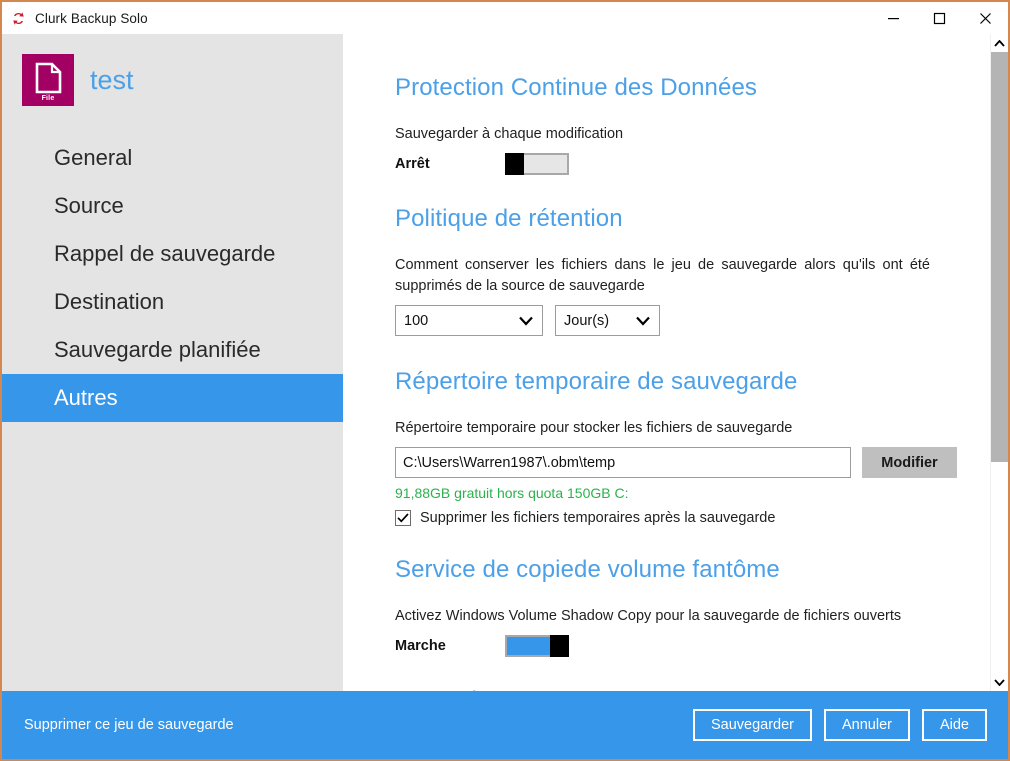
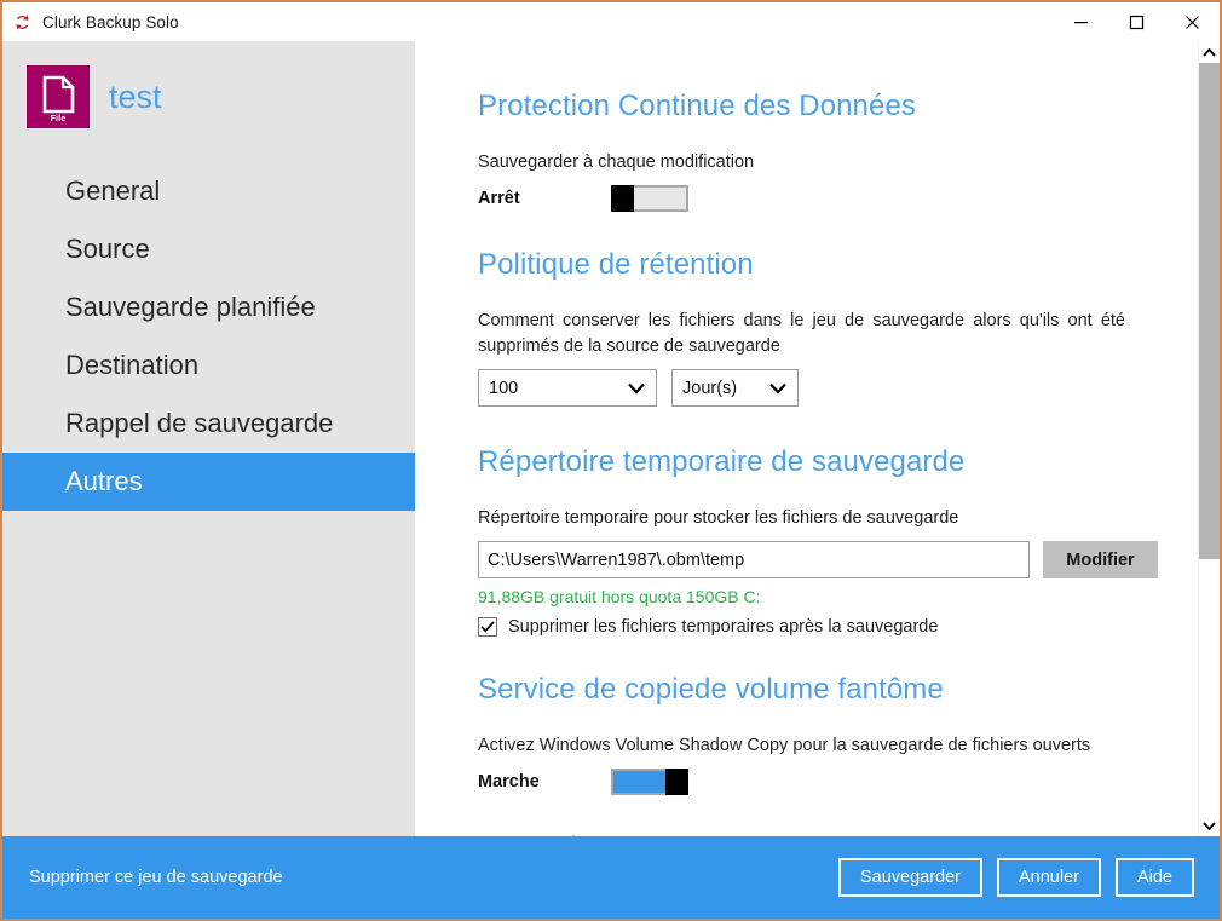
  Clurk Backup Solo
  test
  General
  Source
- Rappel de sauvegarde
+ Sauvegarde planifiée
  Destination
- Sauvegarde planifiée
+ Rappel de sauvegarde
  Autres
  Protection Continue des Données
  Sauvegarder à chaque modification
  Arrêt
  Politique de rétention
  Comment conserver les fichiers dans le jeu de sauvegarde alors qu'ils ont été supprimés de la source de sauvegarde
  100
  Jour(s)
  Répertoire temporaire de sauvegarde
  Répertoire temporaire pour stocker les fichiers de sauvegarde
  C:\Users\Warren1987\.obm\temp
  Modifier
  91,88GB gratuit hors quota 150GB C:
  Supprimer les fichiers temporaires après la sauvegarde
  Service de copiede volume fantôme
  Activez Windows Volume Shadow Copy pour la sauvegarde de fichiers ouverts
  Marche
  Supprimer ce jeu de sauvegarde
  Sauvegarder
  Annuler
  Aide
